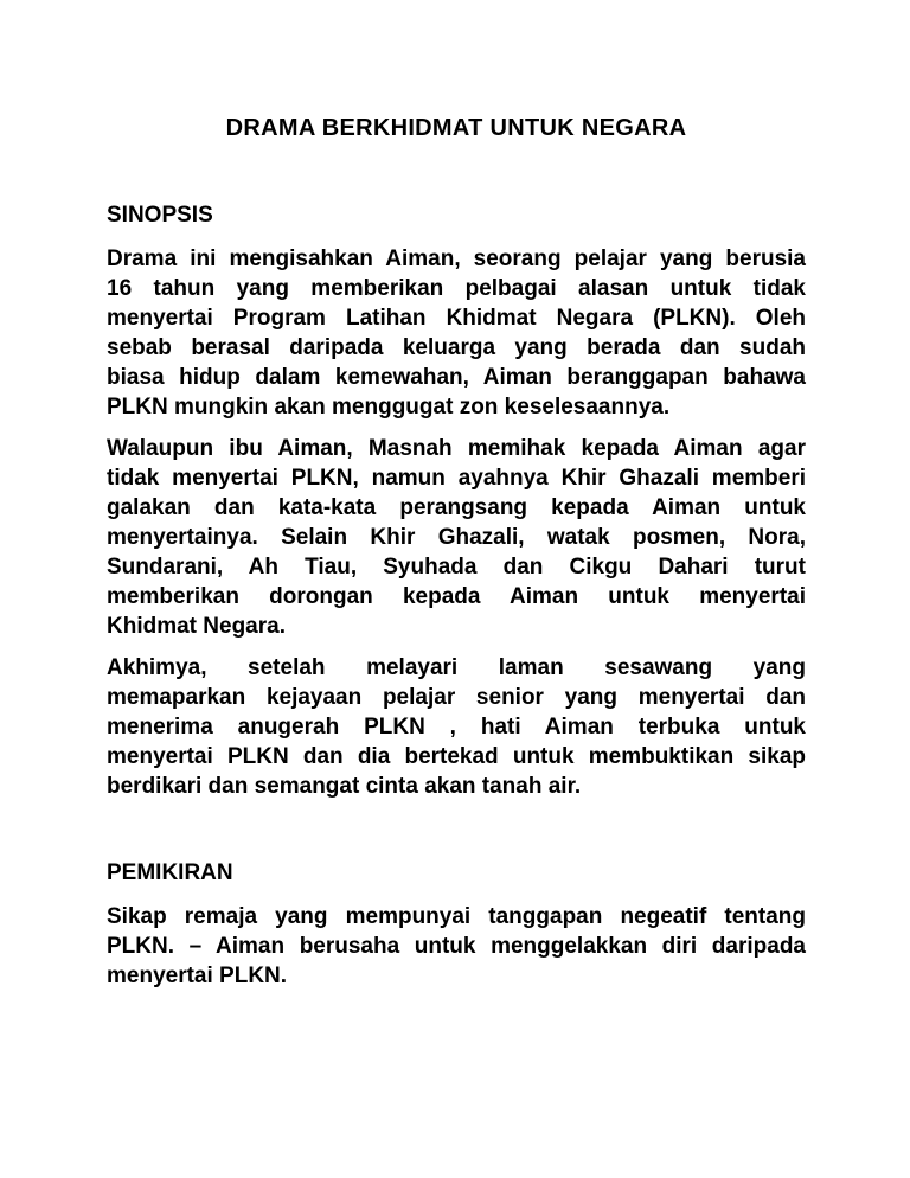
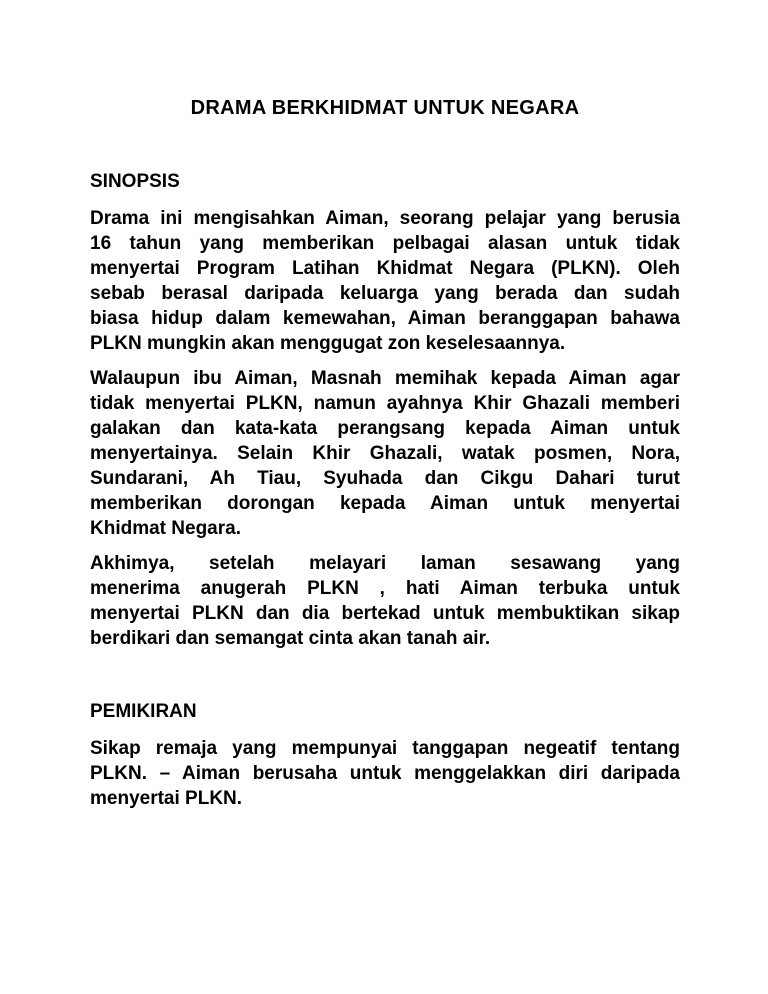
  DRAMA BERKHIDMAT UNTUK NEGARA
  SINOPSIS
  Drama ini mengisahkan Aiman, seorang pelajar yang berusia
  16 tahun yang memberikan pelbagai alasan untuk tidak
  menyertai Program Latihan Khidmat Negara (PLKN). Oleh
  sebab berasal daripada keluarga yang berada dan sudah
  biasa hidup dalam kemewahan, Aiman beranggapan bahawa
  PLKN mungkin akan menggugat zon keselesaannya.
  Walaupun ibu Aiman, Masnah memihak kepada Aiman agar
  tidak menyertai PLKN, namun ayahnya Khir Ghazali memberi
  galakan dan kata-kata perangsang kepada Aiman untuk
  menyertainya. Selain Khir Ghazali, watak posmen, Nora,
  Sundarani, Ah Tiau, Syuhada dan Cikgu Dahari turut
  memberikan dorongan kepada Aiman untuk menyertai
  Khidmat Negara.
  Akhimya, setelah melayari laman sesawang yang
- memaparkan kejayaan pelajar senior yang menyertai dan
  menerima anugerah PLKN , hati Aiman terbuka untuk
  menyertai PLKN dan dia bertekad untuk membuktikan sikap
  berdikari dan semangat cinta akan tanah air.
  PEMIKIRAN
  Sikap remaja yang mempunyai tanggapan negeatif tentang
  PLKN. – Aiman berusaha untuk menggelakkan diri daripada
  menyertai PLKN.
